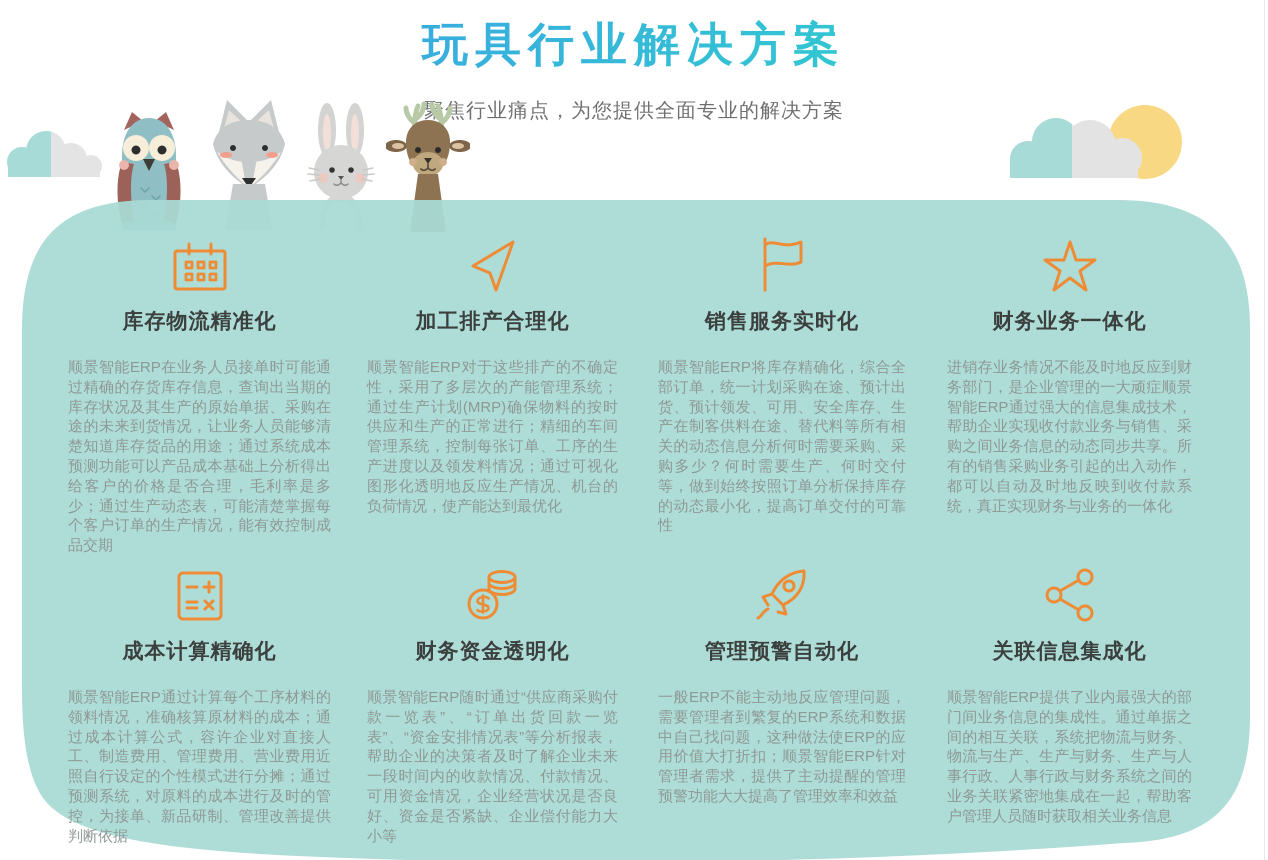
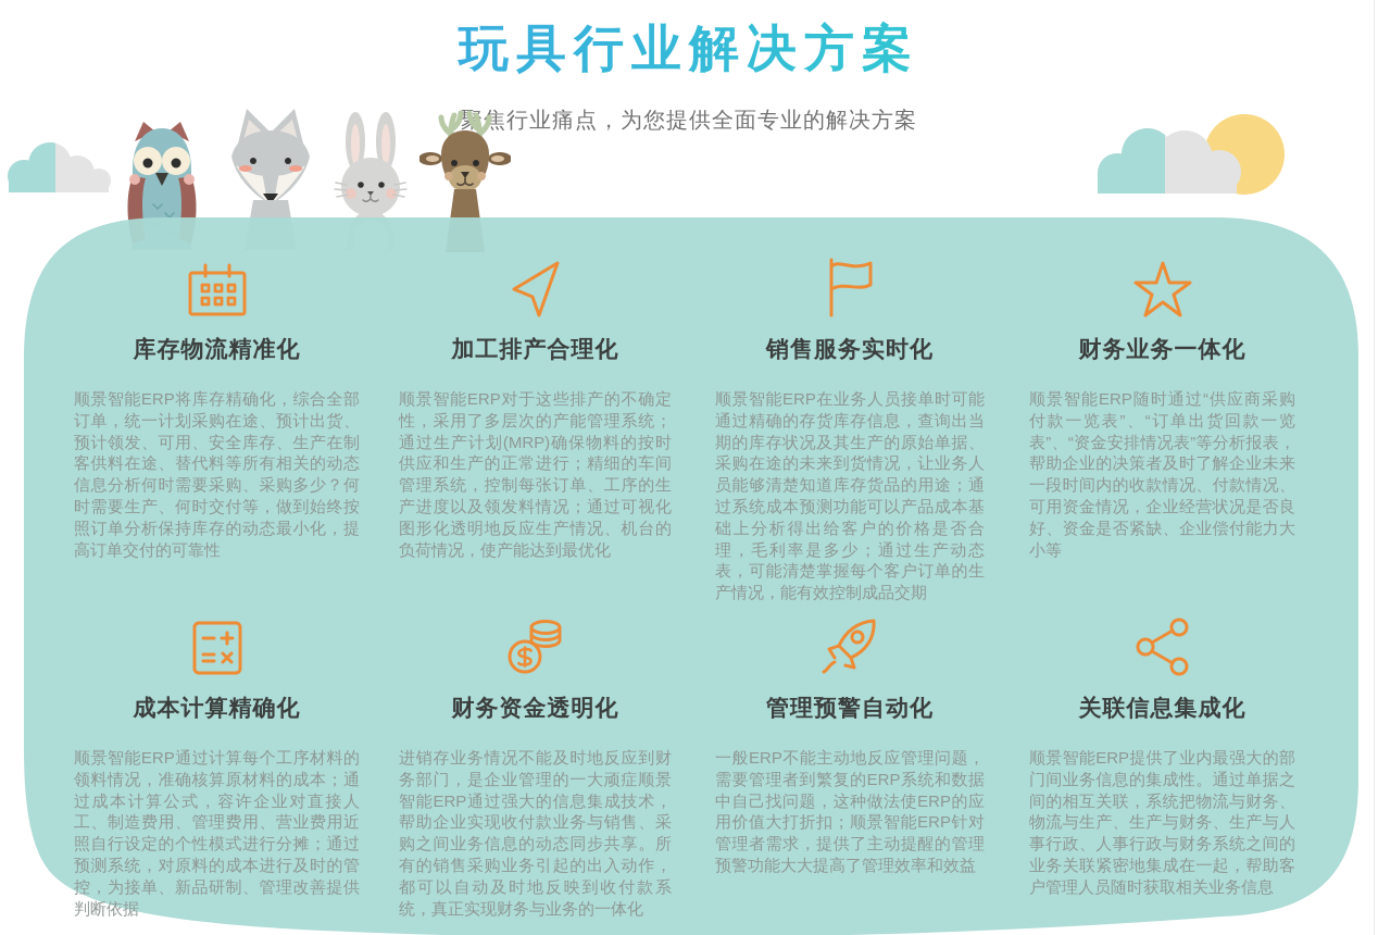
  玩具行业解决方案
  焦行业痛点，为您提供全面专业的解决方案
  库存物流精准化
- 顺景智能ERP在业务人员接单时可能通过精确的存货库存信息，查询出当期的库存状况及其生产的原始单据、采购在途的未来到货情况，让业务人员能够清楚知道库存货品的用途；通过系统成本预测功能可以产品成本基础上分析得出给客户的价格是否合理，毛利率是多少；通过生产动态表，可能清楚掌握每个客户订单的生产情况，能有效控制成品交期
+ 顺景智能ERP将库存精确化，综合全部订单，统一计划采购在途、预计出货、预计领发、可用、安全库存、生产在制客供料在途、替代料等所有相关的动态信息分析何时需要采购、采购多少？何时需要生产、何时交付等，做到始终按照订单分析保持库存的动态最小化，提高订单交付的可靠性
  加工排产合理化
  顺景智能ERP对于这些排产的不确定性，采用了多层次的产能管理系统；通过生产计划(MRP)确保物料的按时供应和生产的正常进行；精细的车间管理系统，控制每张订单、工序的生产进度以及领发料情况；通过可视化图形化透明地反应生产情况、机台的负荷情况，使产能达到最优化
  销售服务实时化
- 顺景智能ERP将库存精确化，综合全部订单，统一计划采购在途、预计出货、预计领发、可用、安全库存、生产在制客供料在途、替代料等所有相关的动态信息分析何时需要采购、采购多少？何时需要生产、何时交付等，做到始终按照订单分析保持库存的动态最小化，提高订单交付的可靠性
+ 顺景智能ERP在业务人员接单时可能通过精确的存货库存信息，查询出当期的库存状况及其生产的原始单据、采购在途的未来到货情况，让业务人员能够清楚知道库存货品的用途；通过系统成本预测功能可以产品成本基础上分析得出给客户的价格是否合理，毛利率是多少；通过生产动态表，可能清楚掌握每个客户订单的生产情况，能有效控制成品交期
  财务业务一体化
- 进销存业务情况不能及时地反应到财务部门，是企业管理的一大顽症顺景智能ERP通过强大的信息集成技术，帮助企业实现收付款业务与销售、采购之间业务信息的动态同步共享。所有的销售采购业务引起的出入动作，都可以自动及时地反映到收付款系统，真正实现财务与业务的一体化
+ 顺景智能ERP随时通过“供应商采购付款一览表”、“订单出货回款一览表”、“资金安排情况表”等分析报表，帮助企业的决策者及时了解企业未来一段时间内的收款情况、付款情况、可用资金情况，企业经营状况是否良好、资金是否紧缺、企业偿付能力大小等
  成本计算精确化
  顺景智能ERP通过计算每个工序材料的领料情况，准确核算原材料的成本；通过成本计算公式，容许企业对直接人工、制造费用、管理费用、营业费用近照自行设定的个性模式进行分摊；通过预测系统，对原料的成本进行及时的管控，为接单、新品研制、管理改善提供判断依据
  财务资金透明化
- 顺景智能ERP随时通过“供应商采购付款一览表”、“订单出货回款一览表”、“资金安排情况表”等分析报表，帮助企业的决策者及时了解企业未来一段时间内的收款情况、付款情况、可用资金情况，企业经营状况是否良好、资金是否紧缺、企业偿付能力大小等
+ 进销存业务情况不能及时地反应到财务部门，是企业管理的一大顽症顺景智能ERP通过强大的信息集成技术，帮助企业实现收付款业务与销售、采购之间业务信息的动态同步共享。所有的销售采购业务引起的出入动作，都可以自动及时地反映到收付款系统，真正实现财务与业务的一体化
  管理预警自动化
  一般ERP不能主动地反应管理问题，需要管理者到繁复的ERP系统和数据中自己找问题，这种做法使ERP的应用价值大打折扣；顺景智能ERP针对管理者需求，提供了主动提醒的管理预警功能大大提高了管理效率和效益
  关联信息集成化
  顺景智能ERP提供了业内最强大的部门间业务信息的集成性。通过单据之间的相互关联，系统把物流与财务、物流与生产、生产与财务、生产与人事行政、人事行政与财务系统之间的业务关联紧密地集成在一起，帮助客户管理人员随时获取相关业务信息
